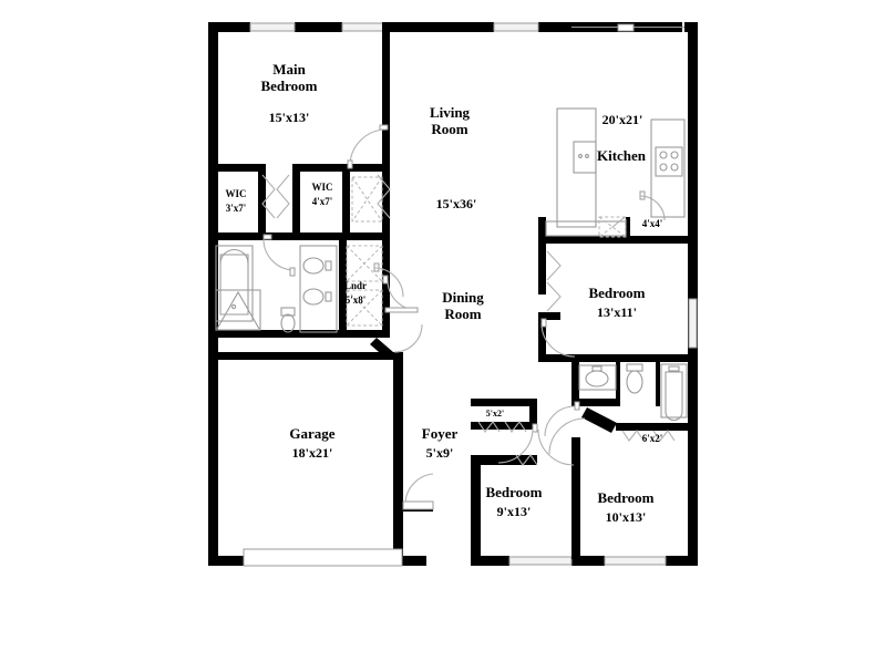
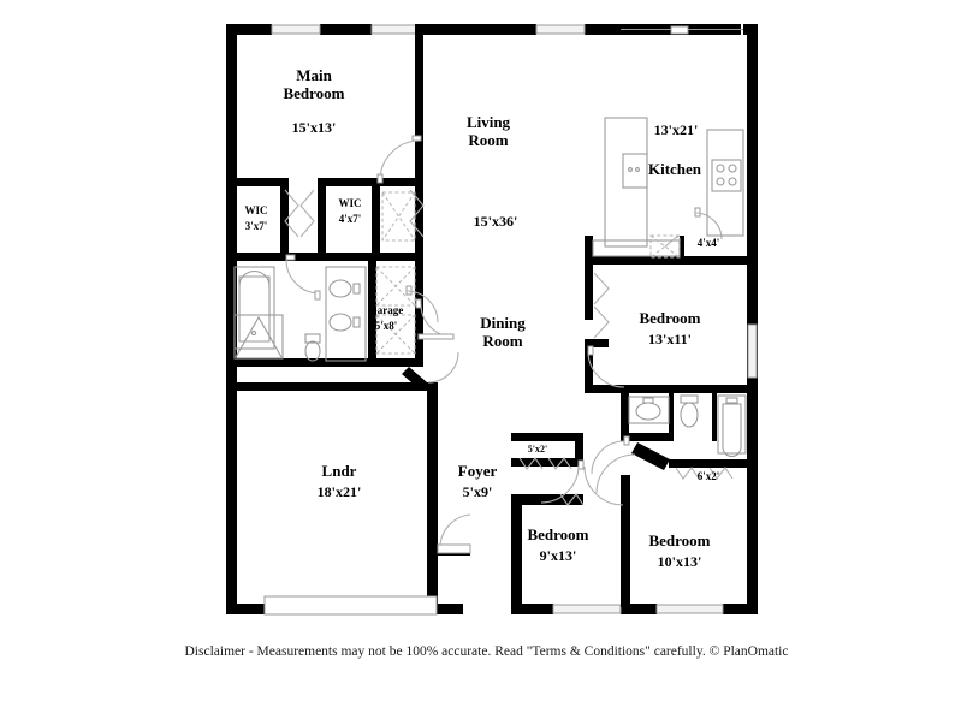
  Main
  Bedroom
  15'x13'
  Living
  Room
  15'x36'
- 20'x21'
+ 13'x21'
  Kitchen
  Dining
  Room
  Bedroom
  13'x11'
  Bedroom
  9'x13'
  Bedroom
  10'x13'
- Garage
+ Lndr
  18'x21'
  Foyer
  5'x9'
  WIC
  3'x7'
  WIC
  4'x7'
- Lndr
+ Garage
  5'x8'
  4'x4'
  5'x2'
  6'x2'
+ Disclaimer - Measurements may not be 100% accurate. Read "Terms & Conditions" carefully. © PlanOmatic
